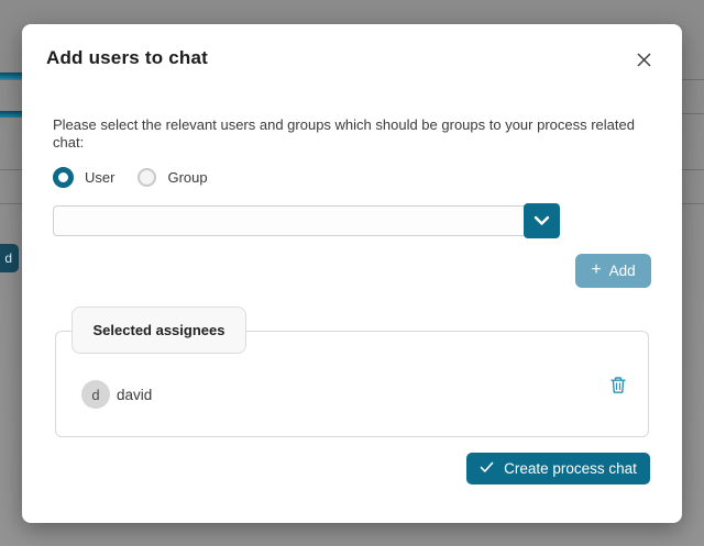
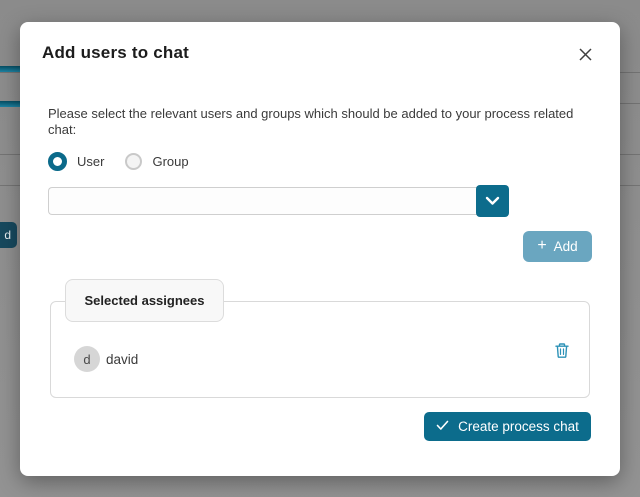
  d
  Add users to chat
- Please select the relevant users and groups which should be groups to your process related chat:
+ Please select the relevant users and groups which should be added to your process related chat:
  User
  Group
  +
  Add
  Selected assignees
  d
  david
  Create process chat
